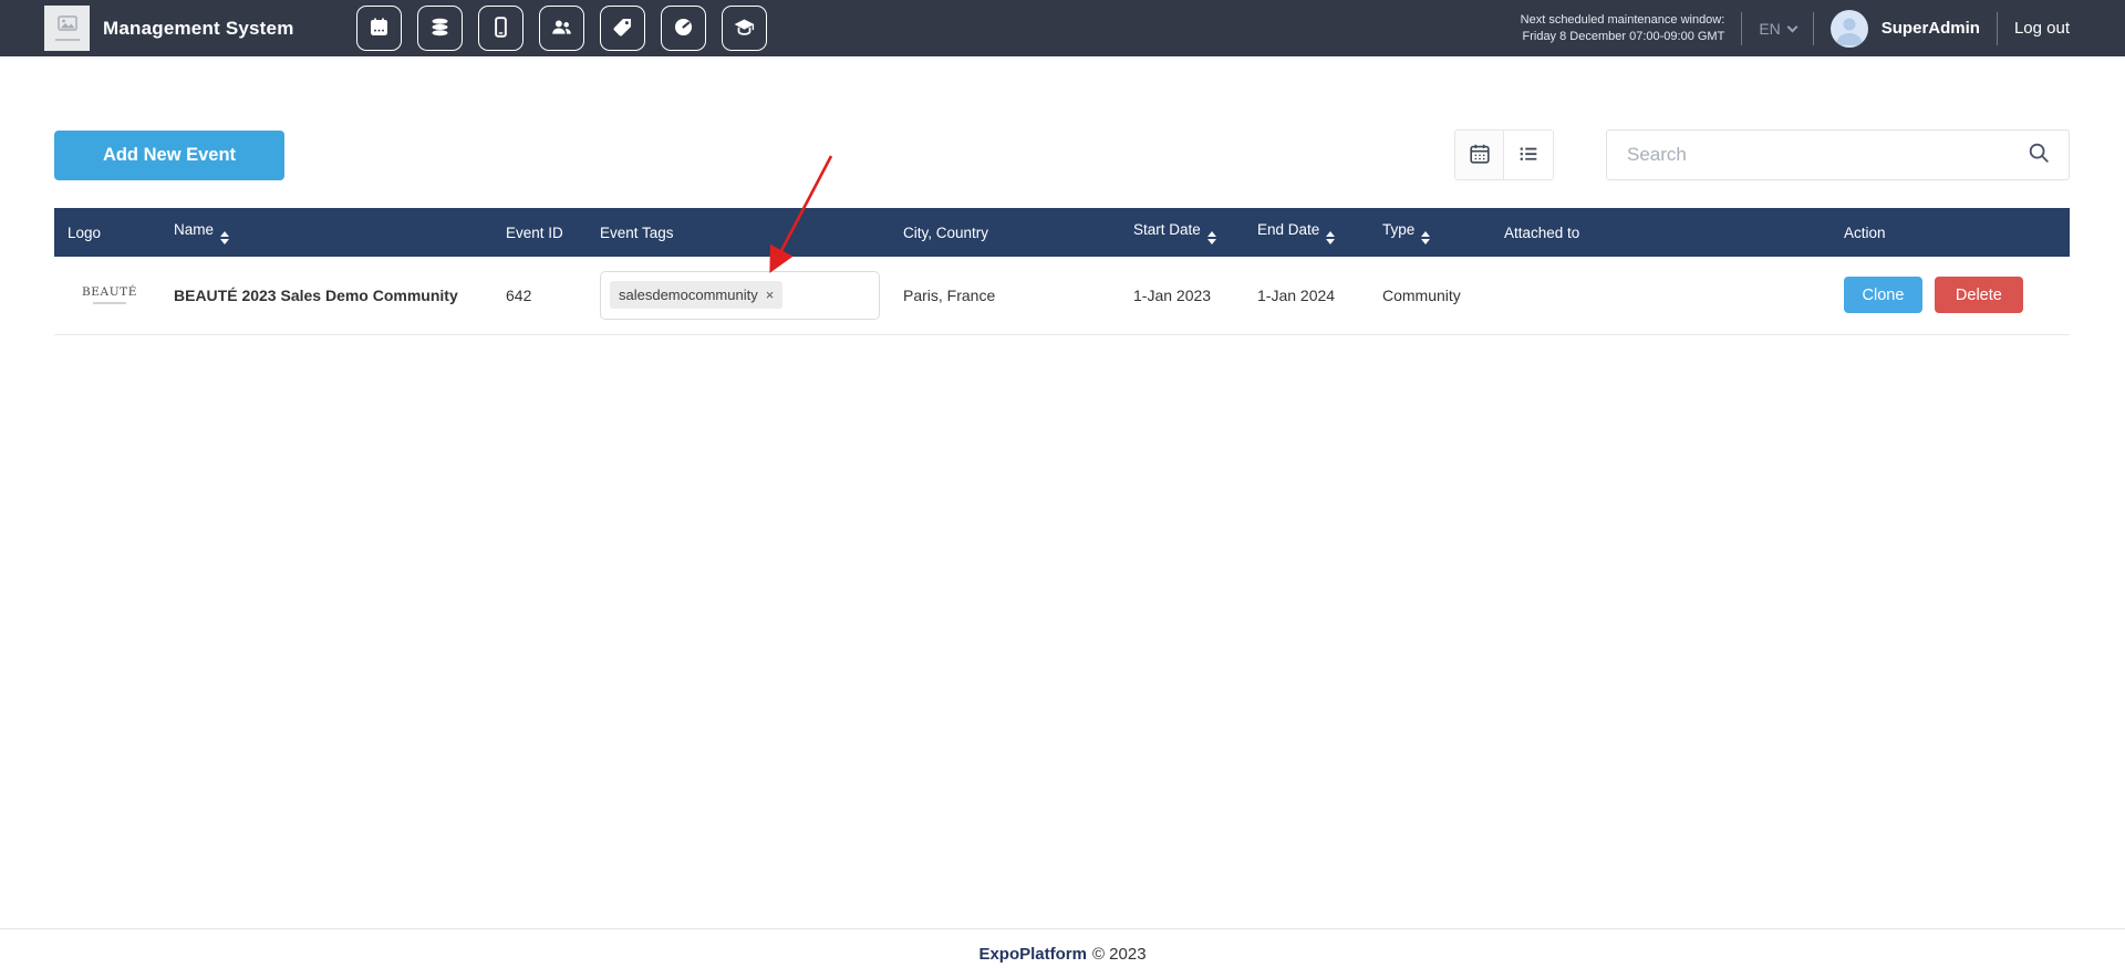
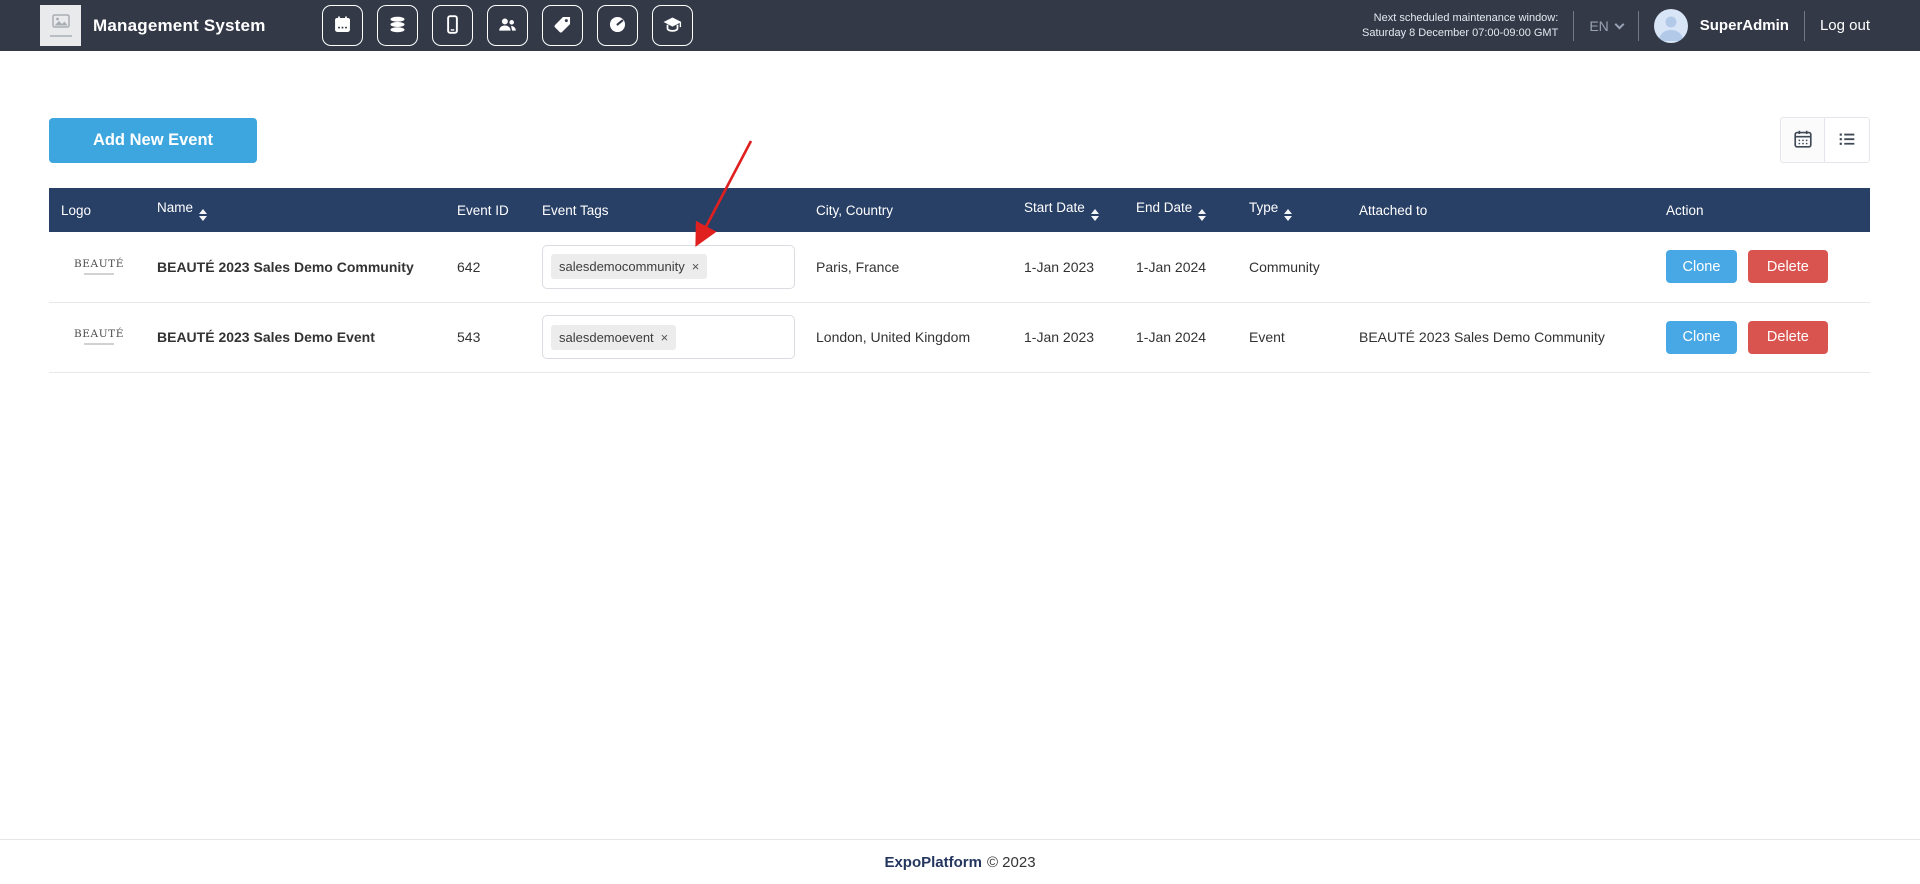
  Management System
  Next scheduled maintenance window:
- Friday 8 December 07:00-09:00 GMT
+ Saturday 8 December 07:00-09:00 GMT
  EN
  SuperAdmin
  Log out
  Add New Event
- Search
  Logo	Name	Event ID	Event Tags	City, Country	Start Date	End Date	Type	Attached to	Action
  BEAUTÉ	BEAUTÉ 2023 Sales Demo Community	642	salesdemocommunity ×	Paris, France	1-Jan 2023	1-Jan 2024	Community		Clone Delete
+ BEAUTÉ	BEAUTÉ 2023 Sales Demo Event	543	salesdemoevent ×	London, United Kingdom	1-Jan 2023	1-Jan 2024	Event	BEAUTÉ 2023 Sales Demo Community	Clone Delete
  ExpoPlatform
  © 2023
